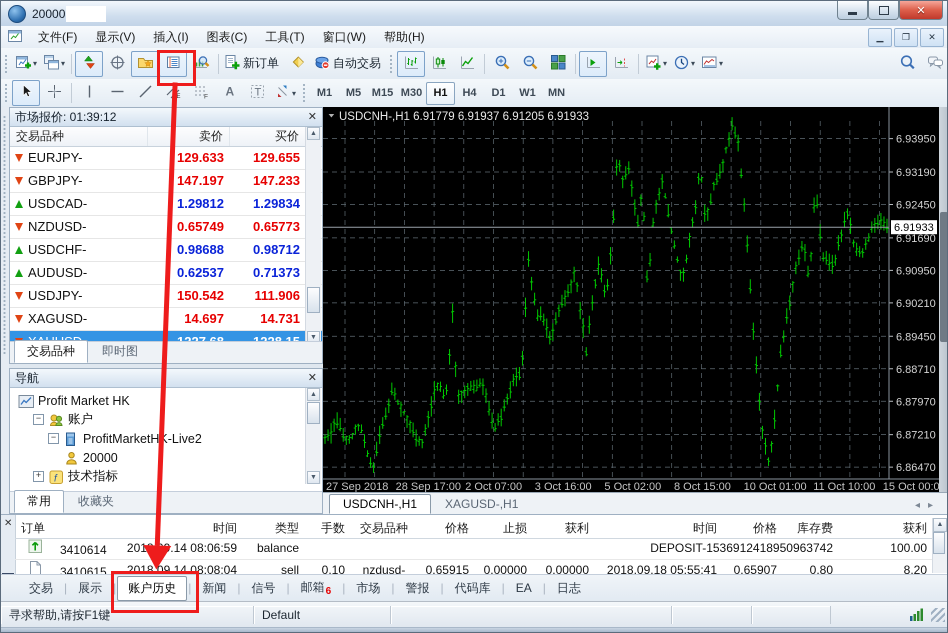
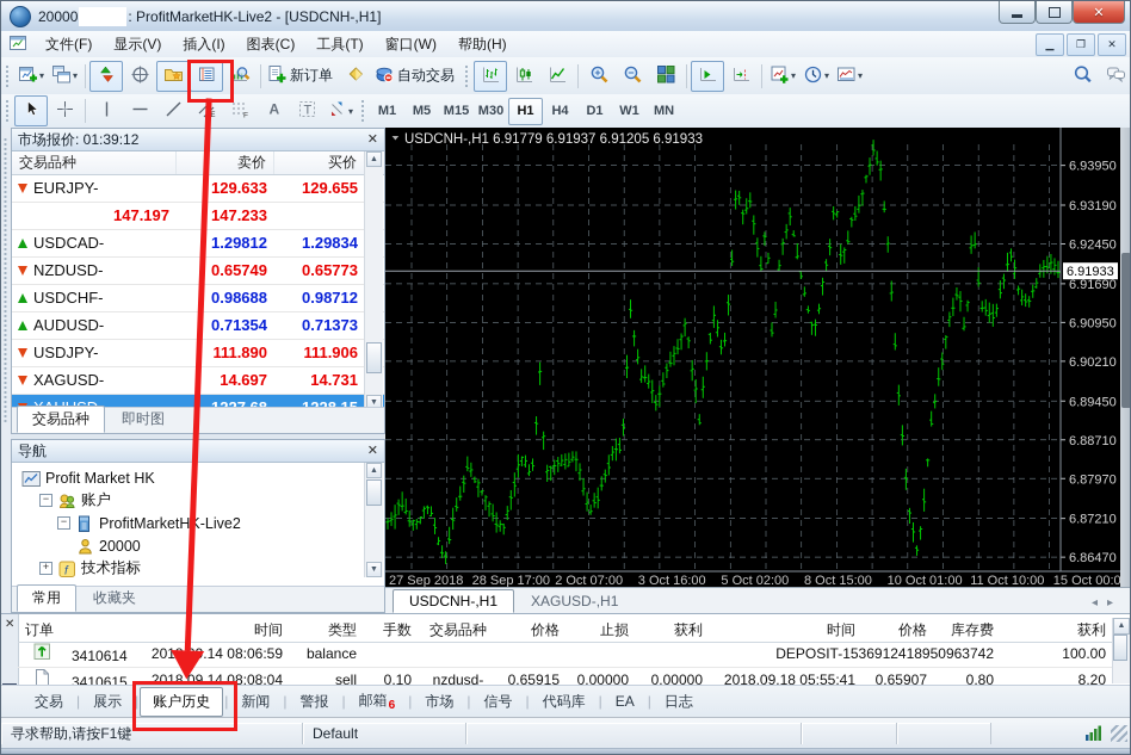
  20000
+ : ProfitMarketHK-Live2 - [USDCNH-,H1]
  ✕
  文件(F)
  显示(V)
  插入(I)
  图表(C)
  工具(T)
  窗口(W)
  帮助(H)
  ▁
  ❐
  ✕
  ▾
  ▾
  新订单
  自动交易
  ▾
  ▾
  ▾
  A
  T
  ▾
  M1
  M5
  M15
  M30
  H1
  H4
  D1
  W1
  MN
  市场报价: 01:39:12
  ✕
  交易品种
  卖价
  买价
  EURJPY-
  129.633
  129.655
- GBPJPY-
  147.197
  147.233
  USDCAD-
  1.29812
  1.29834
  NZDUSD-
  0.65749
  0.65773
  USDCHF-
  0.98688
  0.98712
  AUDUSD-
- 0.62537
+ 0.71354
  0.71373
  USDJPY-
- 150.542
+ 111.890
  111.906
  XAGUSD-
  14.697
  14.731
  交易品种
  即时图
  导航
  ✕
  Profit Market HK
  −
  账户
  −
  ProfitMarketH-Live2
  20000
  +
  f
  技术指标
  常用
  收藏夹
  6.93950
  6.93190
  6.92450
  6.91690
  6.90950
  6.90210
  6.89450
  6.88710
  6.87970
  6.87210
  6.86470
  6.91933
  27 Sep 2018
  28 Sep 17:00
  2 Oct 07:00
  3 Oct 16:00
  5 Oct 02:00
  8 Oct 15:00
  10 Oct 01:00
  11 Oct 10:00
  15 Oct 00:0
  USDCNH-,H1 6.91779 6.91937 6.91205 6.91933
  USDCNH-,H1
  XAGUSD-,H1
  ◂▸
  ✕
  订单
  时间
  类型
  手数
  交易品种
  价格
  止损
  获利
  时间
  价格
  库存费
  获利
  3410614
  201.14 08:06:59
  balance
  DEPOSIT-1536912418950963742
  100.00
  3410615
  2018.09.14 08:08:04
  sell
  0.10
  nzdusd-
  0.65915
  0.00000
  0.00000
  2018.09.18 05:55:41
  0.65907
  0.80
  8.20
  交易
  |
  展示
  |
  账户历史
  |
  新闻
  |
- 信号
+ 警报
  |
  邮箱6
  |
  市场
  |
- 警报
+ 信号
  |
  代码库
  |
  EA
  |
  日志
  寻求帮助,请按F1键
  Default
